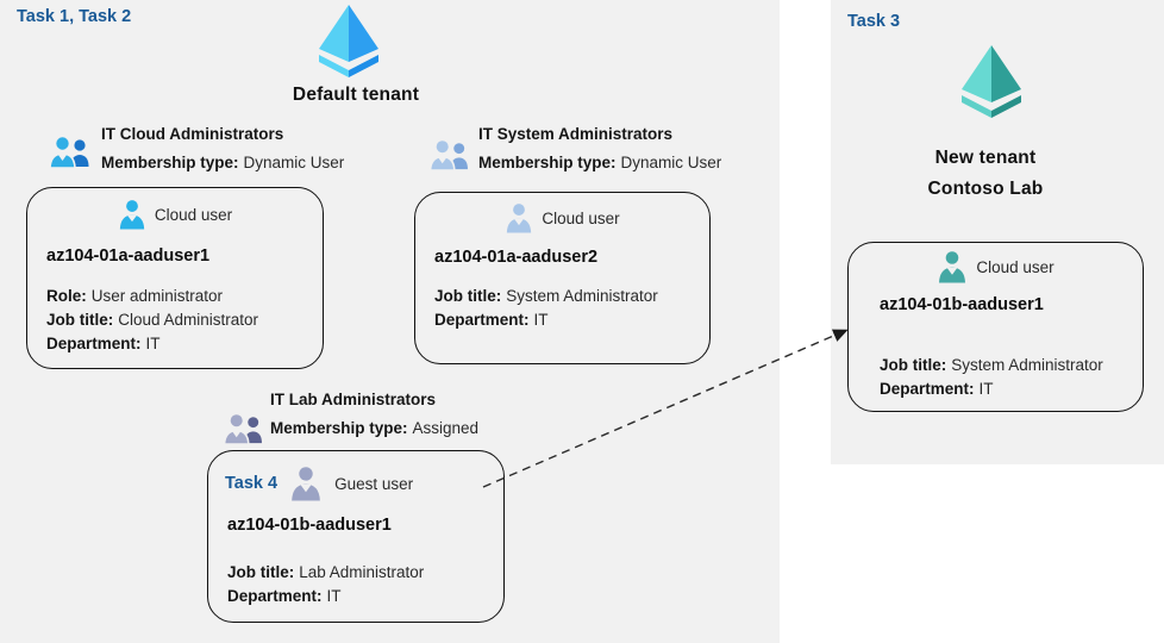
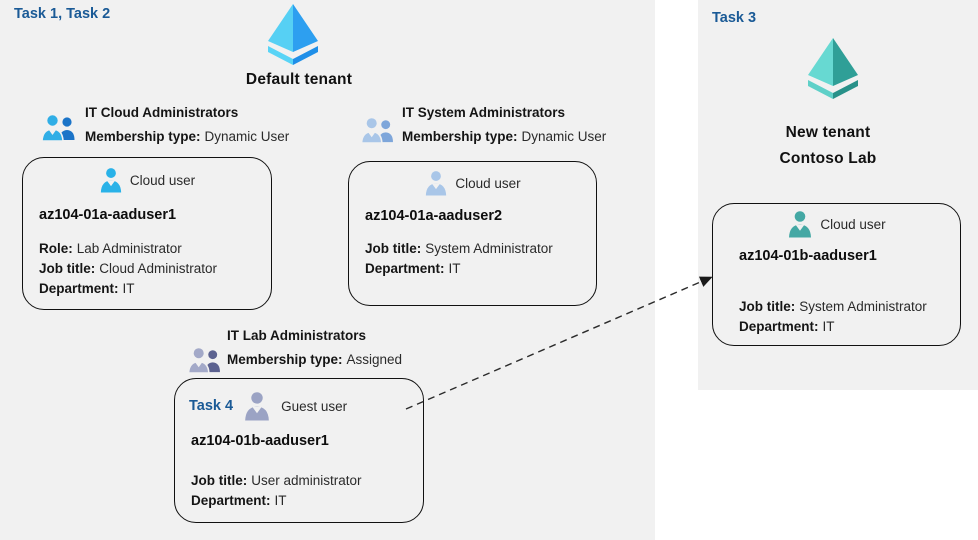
  Task 1, Task 2
  Task 3
  Default tenant
  New tenant
  Contoso Lab
  IT Cloud Administrators
  Membership type: Dynamic User
  Cloud user
  az104-01a-aaduser1
- Role: User administrator
+ Role: Lab Administrator
  Job title: Cloud Administrator
  Department: IT
  IT System Administrators
  Membership type: Dynamic User
  Cloud user
  az104-01a-aaduser2
  Job title: System Administrator
  Department: IT
  IT Lab Administrators
  Membership type: Assigned
  Task 4
  Guest user
  az104-01b-aaduser1
- Job title: Lab Administrator
+ Job title: User administrator
  Department: IT
  Cloud user
  az104-01b-aaduser1
  Job title: System Administrator
  Department: IT
